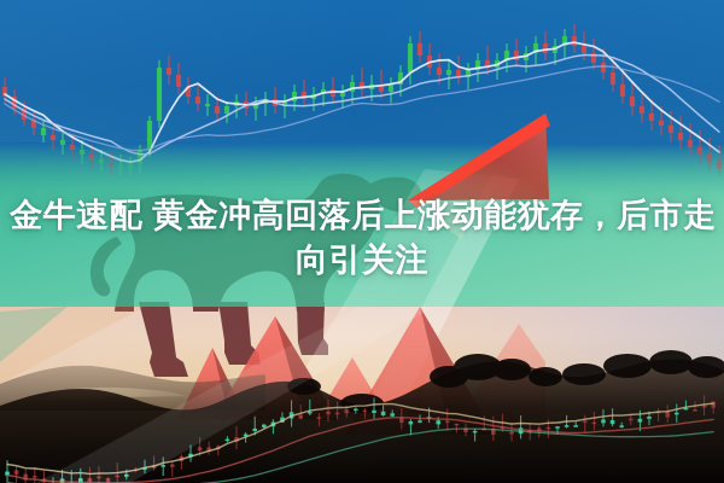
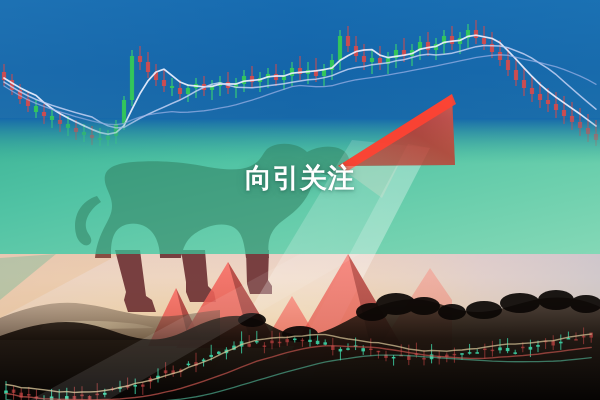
- 金牛速配 黄金冲高回落后上涨动能犹存，后市走
  向引关注
